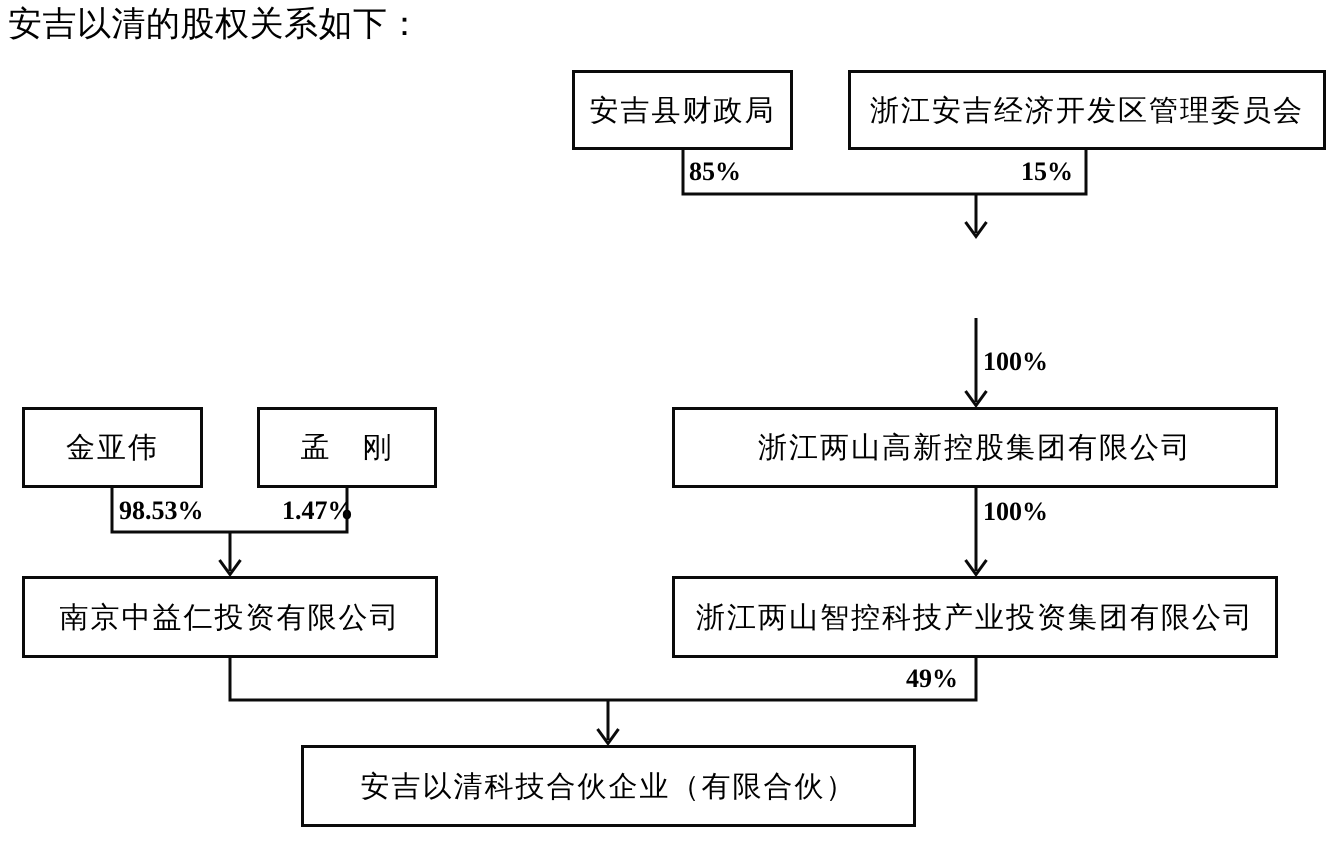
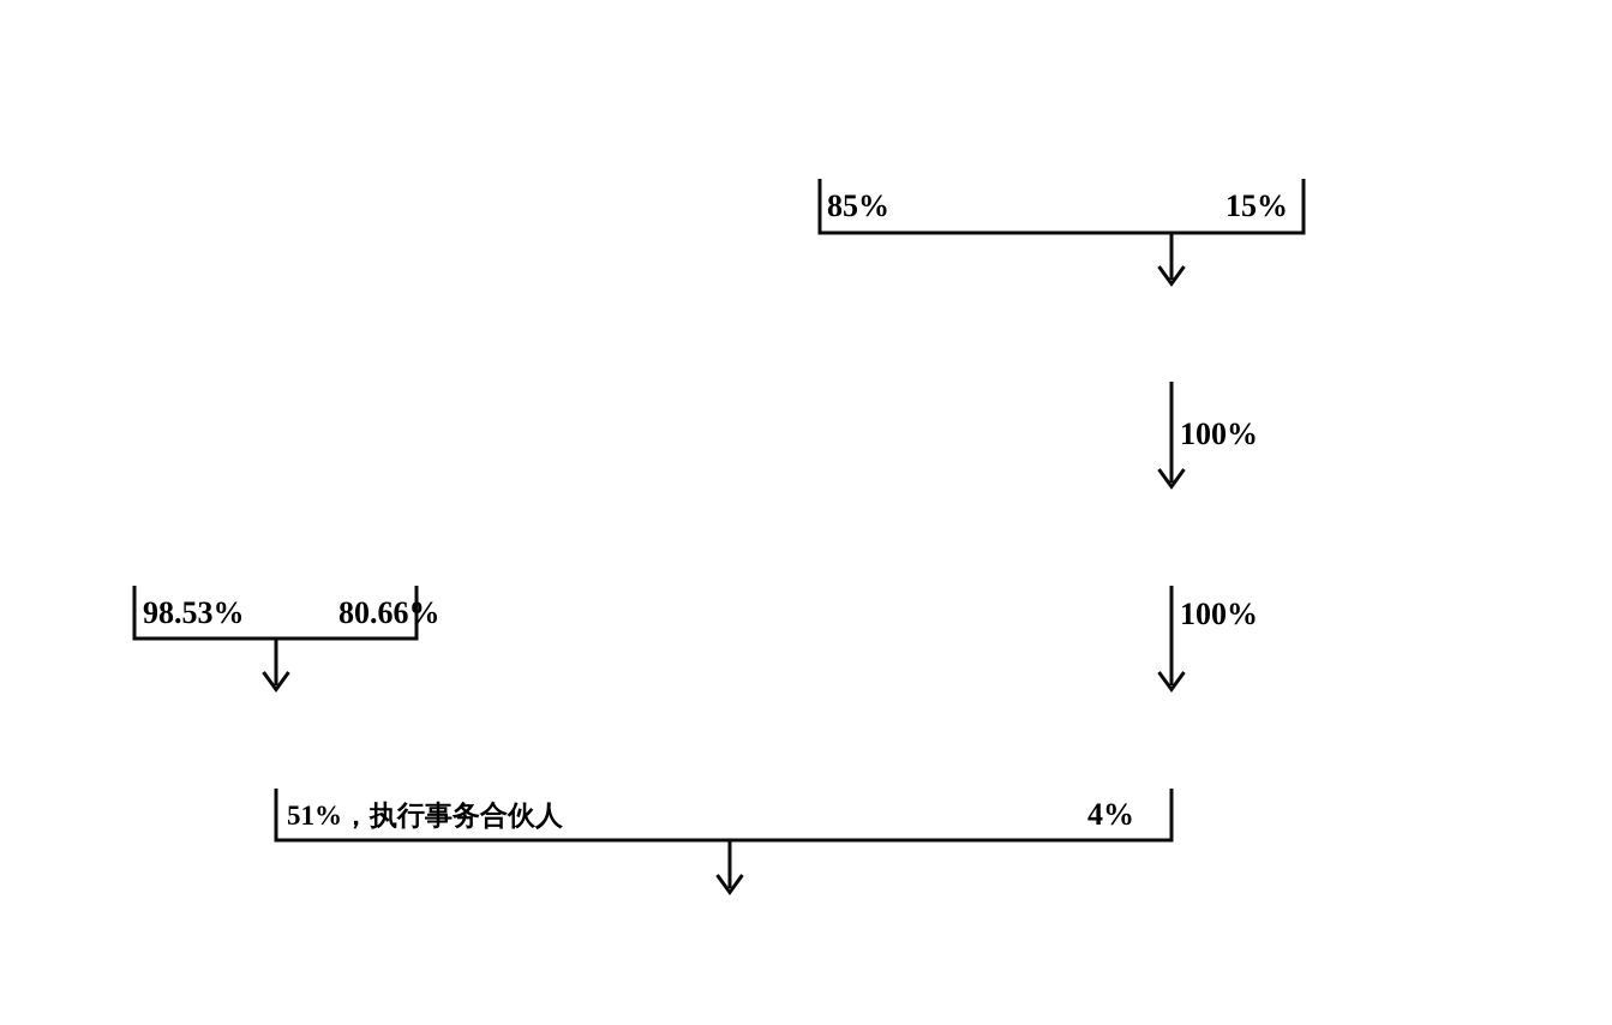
- 安吉以清的股权关系如下：
- 安吉县财政局
- 浙江安吉经济开发区管理委员会
- 浙江两山高新控股集团有限公司
- 浙江两山智控科技产业投资集团有限公司
- 金亚伟
- 孟 刚
- 南京中益仁投资有限公司
- 安吉以清科技合伙企业（有限合伙）
  85%
  15%
  100%
  100%
  98.53%
- 1.47%
+ 80.66%
+ 51%，执行事务合伙人
- 49%
+ 4%
